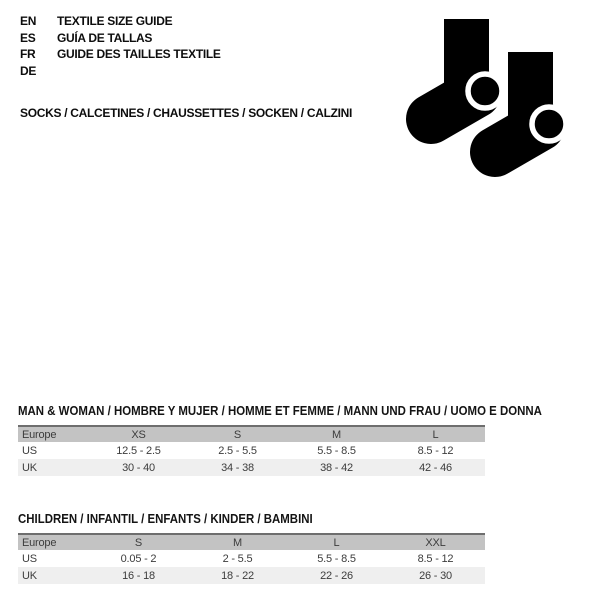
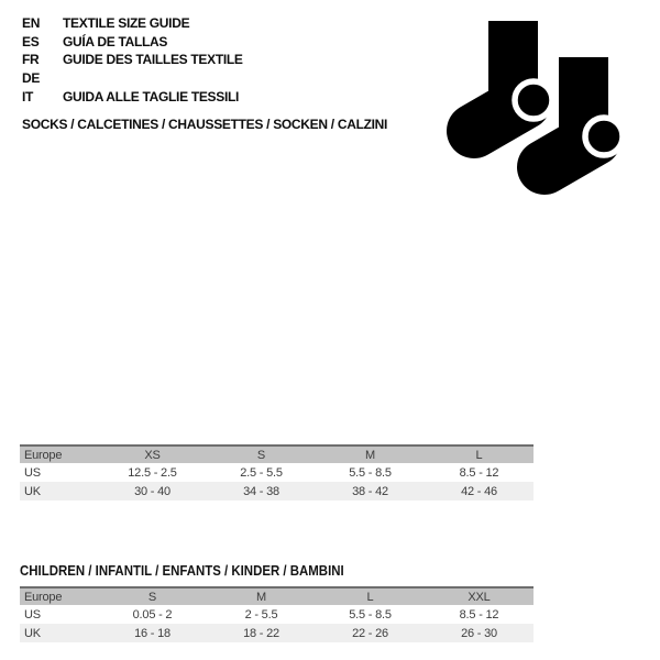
  EN
  TEXTILE SIZE GUIDE
  ES
  GUÍA DE TALLAS
  FR
  GUIDE DES TAILLES TEXTILE
  DE
+ IT
+ GUIDA ALLE TAGLIE TESSILI
  SOCKS / CALCETINES / CHAUSSETTES / SOCKEN / CALZINI
- MAN & WOMAN / HOMBRE Y MUJER / HOMME ET FEMME / MANN UND FRAU / UOMO E DONNA
  Europe	XS	S	M	L
  US	12.5 - 2.5	2.5 - 5.5	5.5 - 8.5	8.5 - 12
  UK	30 - 40	34 - 38	38 - 42	42 - 46
  CHILDREN / INFANTIL / ENFANTS / KINDER / BAMBINI
  Europe	S	M	L	XXL
  US	0.05 - 2	2 - 5.5	5.5 - 8.5	8.5 - 12
  UK	16 - 18	18 - 22	22 - 26	26 - 30
